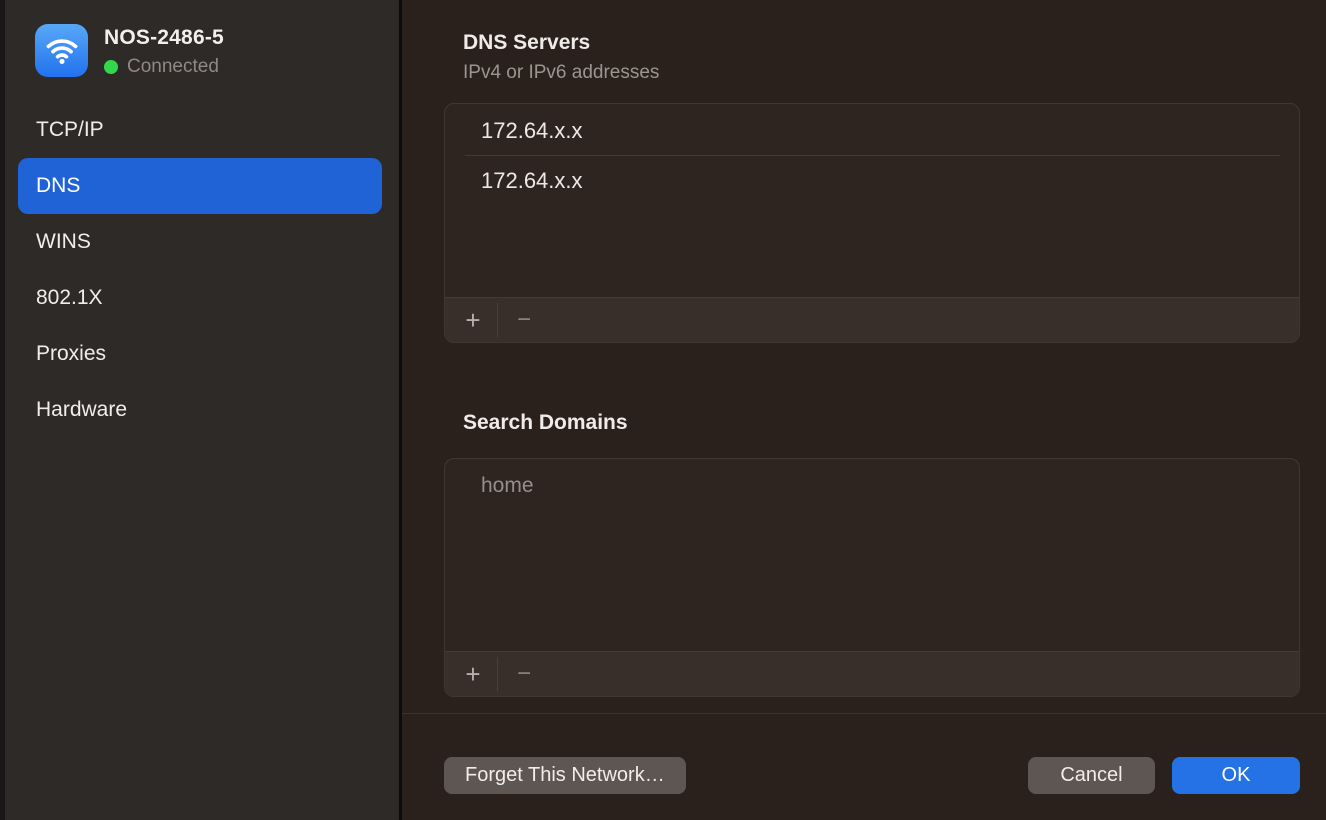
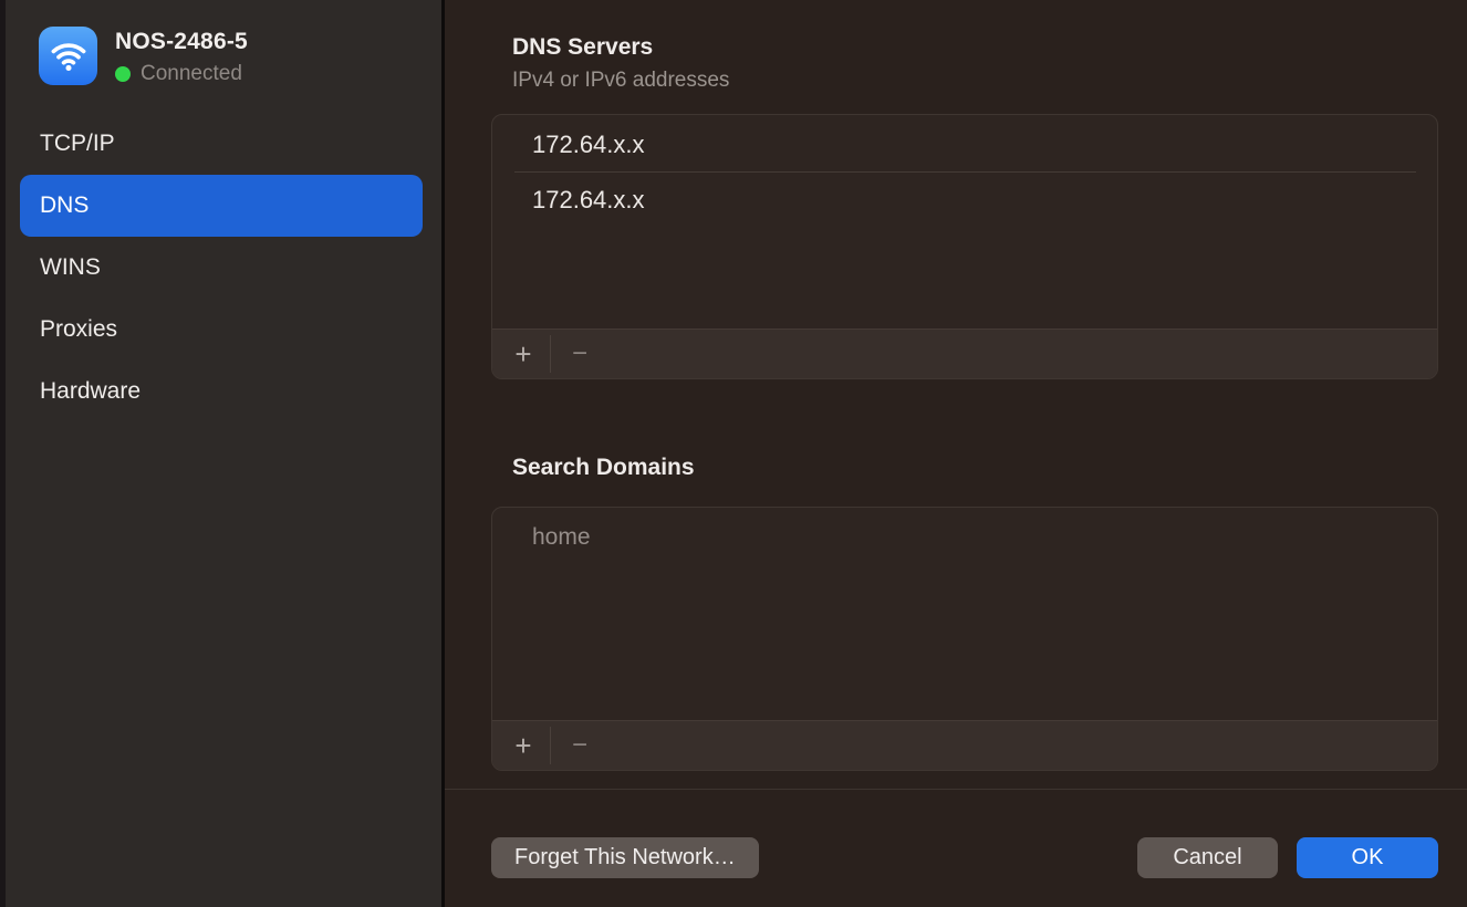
  NOS-2486-5
  Connected
  TCP/IP
  DNS
  WINS
- 802.1X
  Proxies
  Hardware
  DNS Servers
  IPv4 or IPv6 addresses
  172.64.x.x
  172.64.x.x
  +
  −
  Search Domains
  home
  +
  −
  Forget This Network…
  Cancel
  OK
